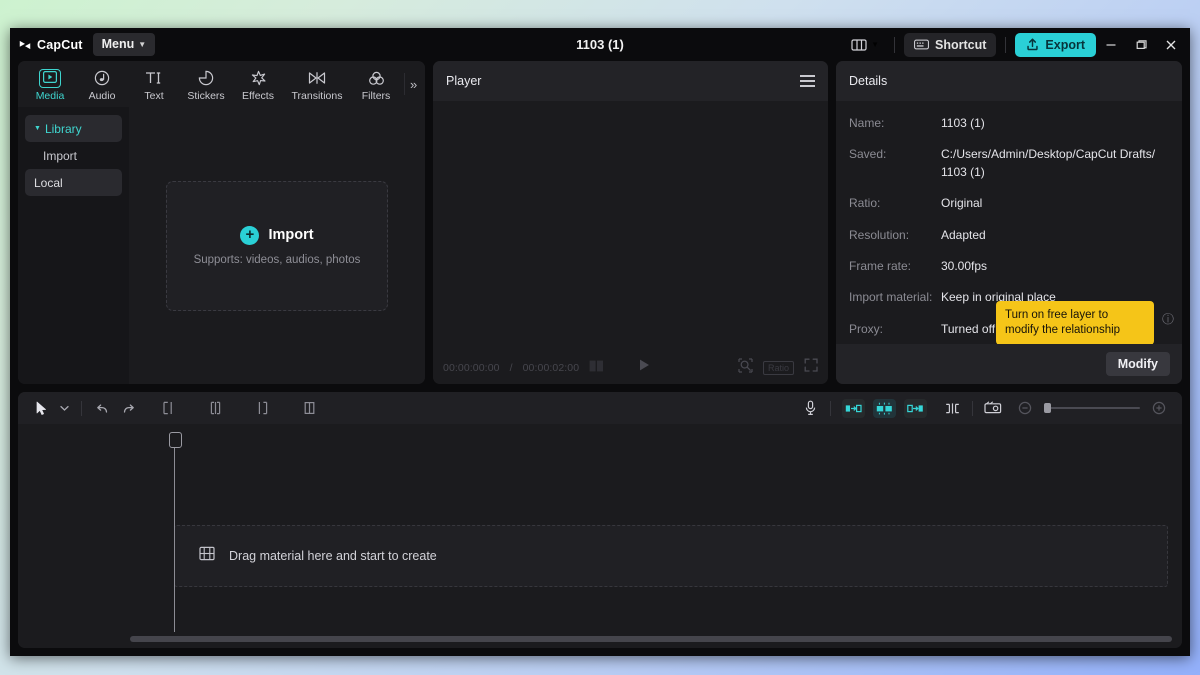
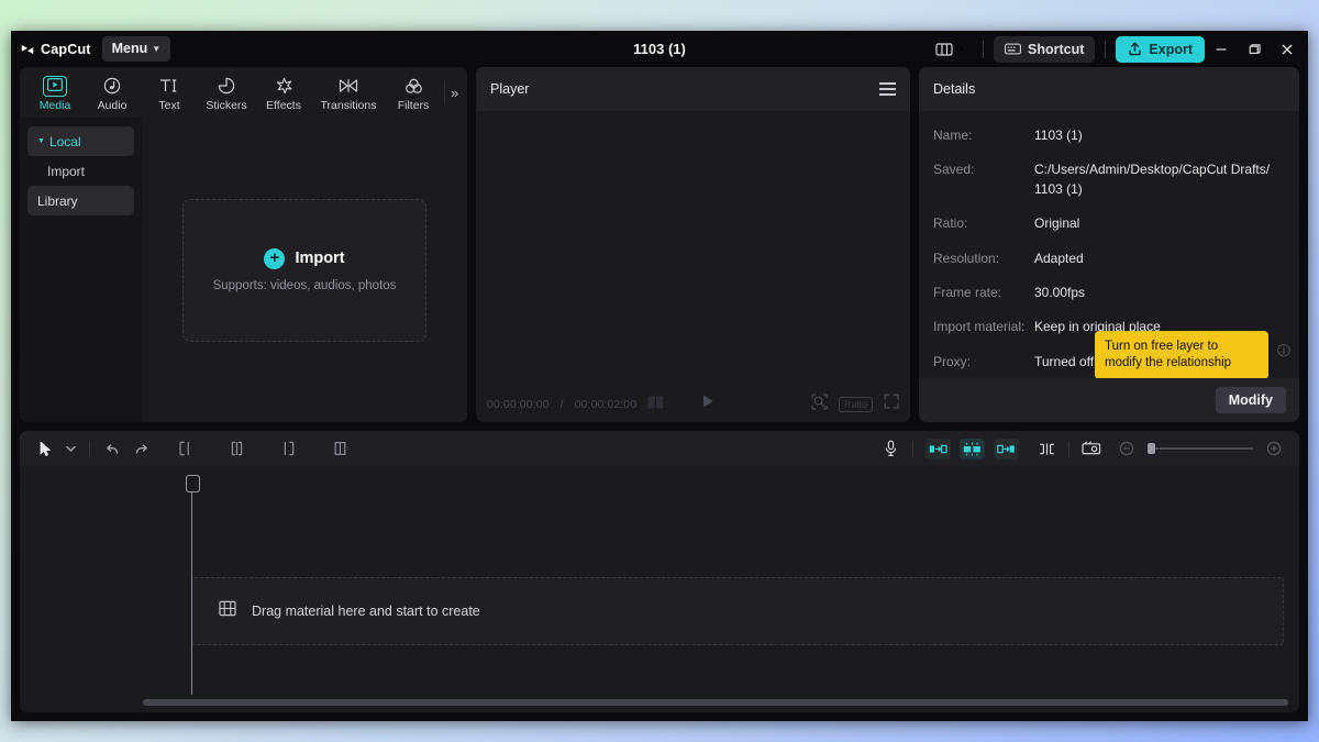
  CapCut
  Menu
  ▼
  1103 (1)
  Shortcut
  Export
  Media
  Audio
  Text
  Stickers
  Effects
  Transitions
  Filters
  »
- Library
+ Local
  Import
- Local
+ Library
  +
  Import
  Supports: videos, audios, photos
  Player
  00:00:00:00
  /
  00:00:02:00
  Ratio
  Details
  Name:
  1103 (1)
  Saved:
  C:/Users/Admin/Desktop/CapCut Drafts/ 1103 (1)
  Ratio:
  Original
  Resolution:
  Adapted
  Frame rate:
  30.00fps
  Import material:
  Keep in original place
  Proxy:
  Turned off
  ⓘ
  Turn on free layer to modify the relationship
  Modify
  Drag material here and start to create
